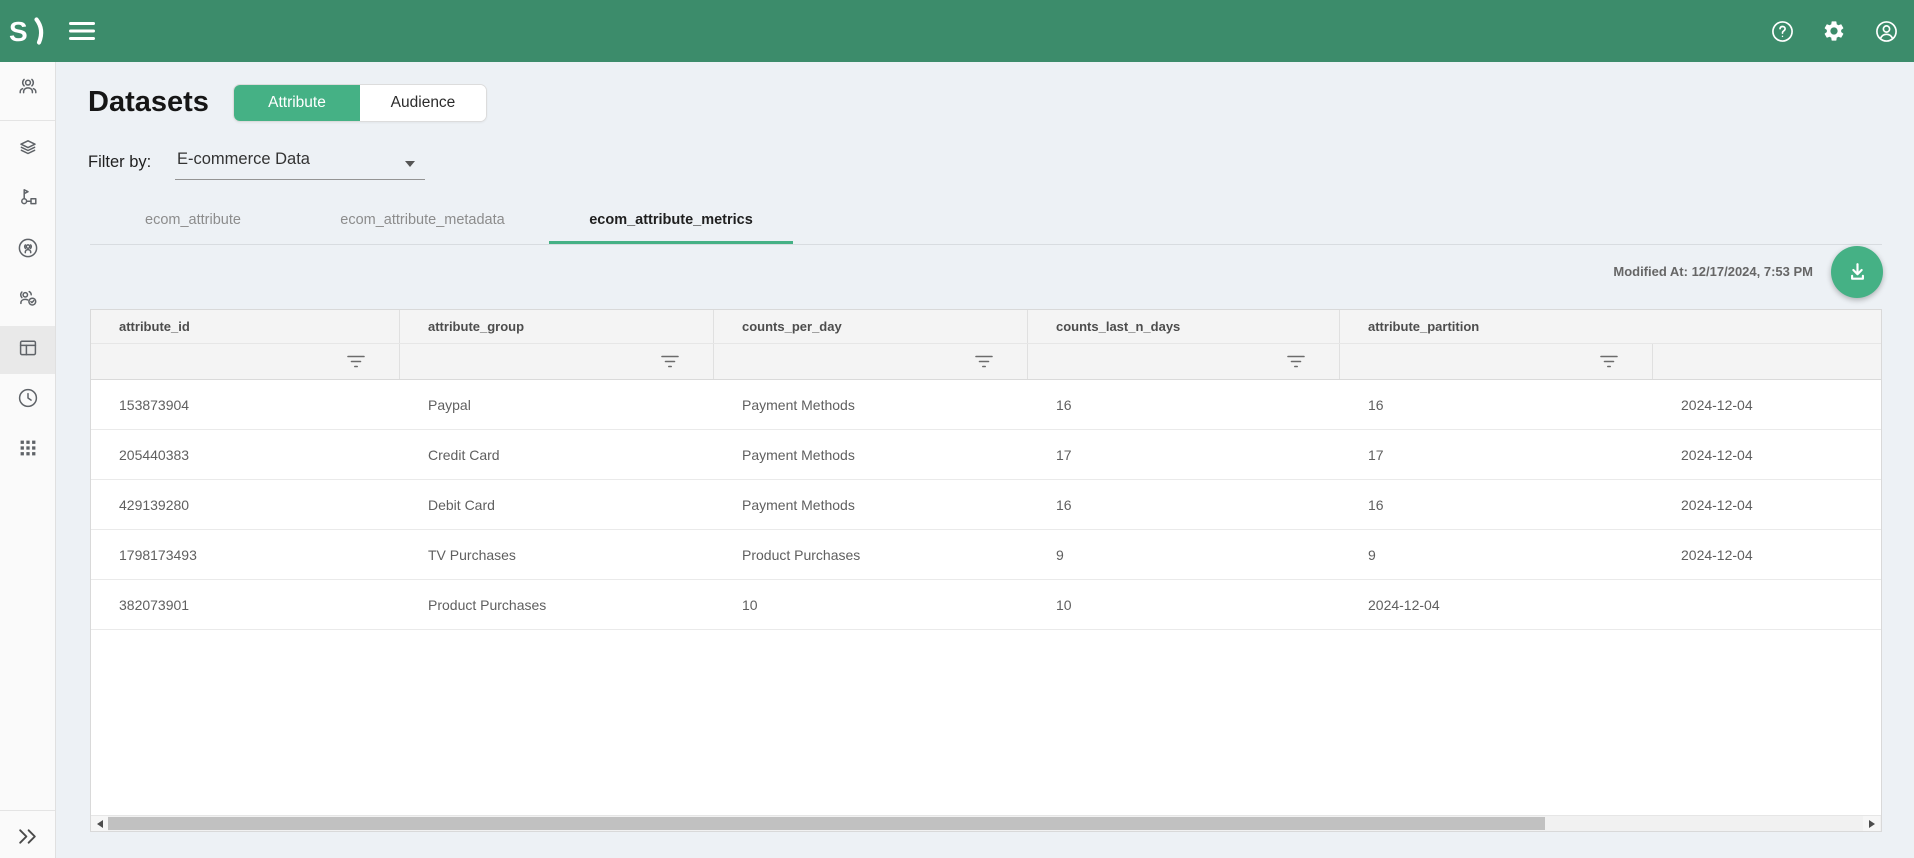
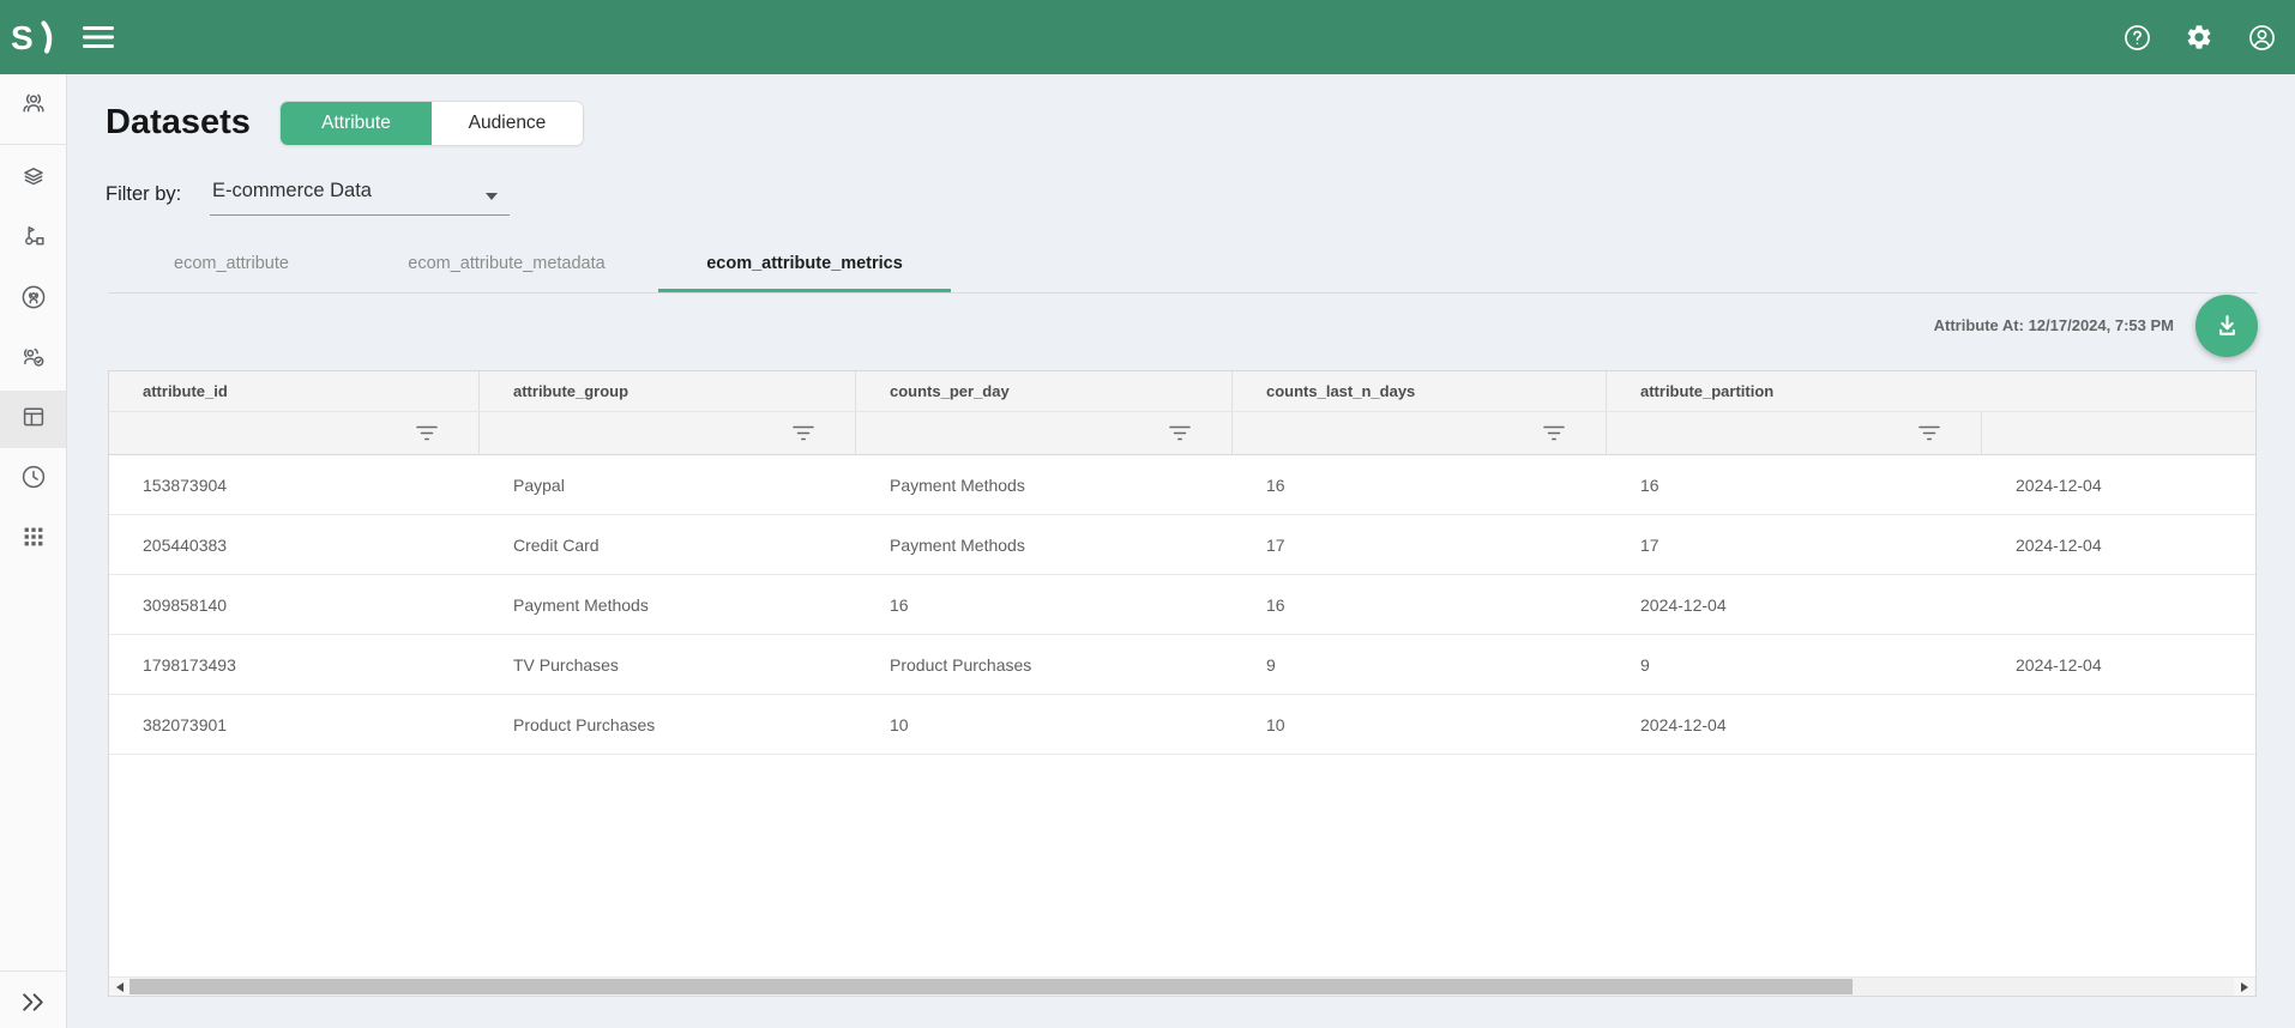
  S
  Datasets
  Attribute
  Audience
  Filter by:
  E-commerce Data
  ecom_attribute
  ecom_attribute_metadata
  ecom_attribute_metrics
- Modified At: 12/17/2024, 7:53 PM
+ Attribute At: 12/17/2024, 7:53 PM
  attribute_id
  attribute_group
  counts_per_day
  counts_last_n_days
  attribute_partition
  153873904
  Paypal
  Payment Methods
  16
  16
  2024-12-04
  205440383
  Credit Card
  Payment Methods
  17
  17
  2024-12-04
- 429139280
+ 309858140
- Debit Card
  Payment Methods
  16
  16
  2024-12-04
  1798173493
  TV Purchases
  Product Purchases
  9
  9
  2024-12-04
  382073901
  Product Purchases
  10
  10
  2024-12-04
